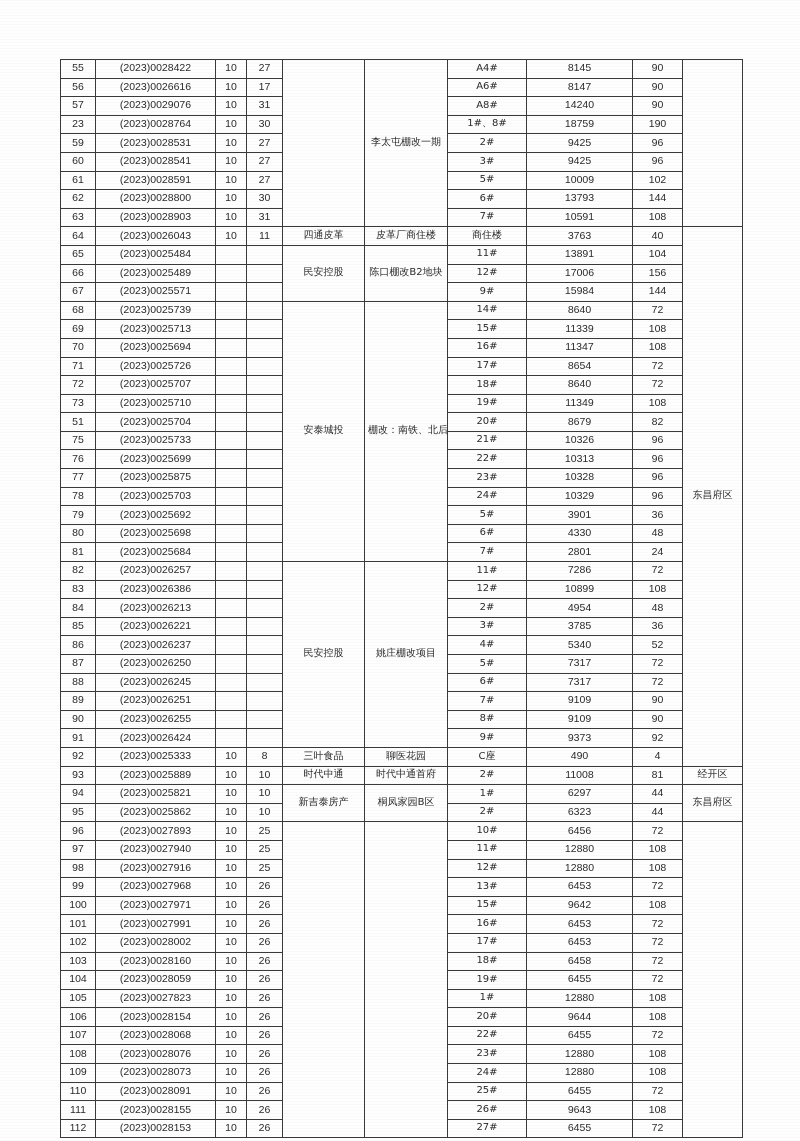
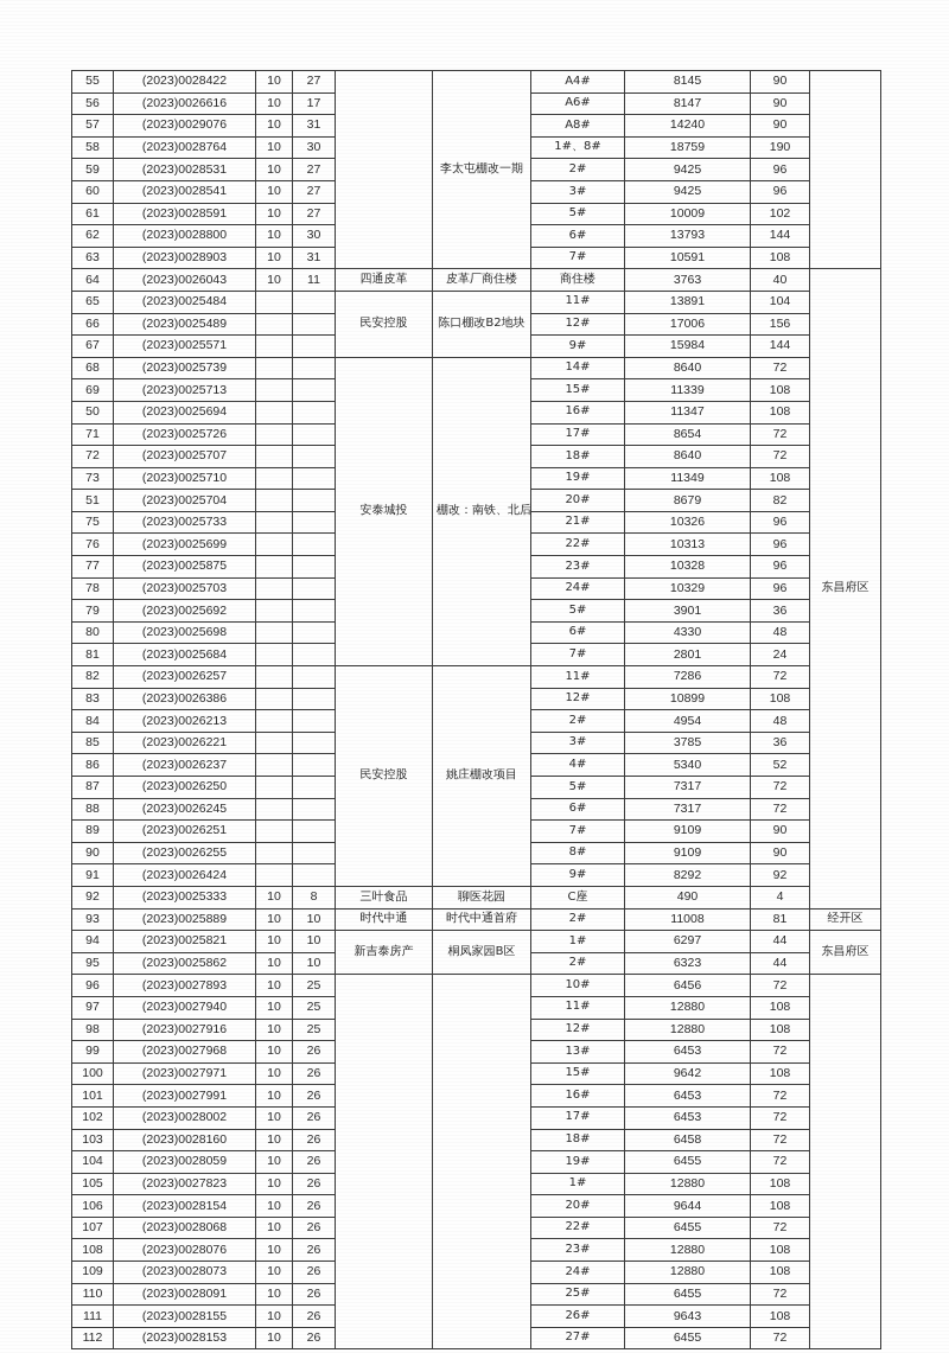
  55	(2023)0028422	10	27			李太屯棚改一期	A4#	8145	90
  56	(2023)0026616	10	17		A6#	8147	90
  57	(2023)0029076	10	31		A8#	14240	90
- 23	(2023)0028764	10	30		1#、8#	18759	190
+ 58	(2023)0028764	10	30		1#、8#	18759	190
  59	(2023)0028531	10	27		2#	9425	96
  60	(2023)0028541	10	27		3#	9425	96
  61	(2023)0028591	10	27		5#	10009	102
  62	(2023)0028800	10	30		6#	13793	144
  63	(2023)0028903	10	31		7#	10591	108
  64	(2023)0026043	10	11		四通皮革	皮革厂商住楼	商住楼	3763	40	东昌府区
  65	(2023)0025484				民安控股	陈口棚改B2地块	11#	13891	104
  66	(2023)0025489				12#	17006	156
  67	(2023)0025571				9#	15984	144
  68	(2023)0025739				安泰城投	棚改：南铁、北后	14#	8640	72
  69	(2023)0025713				15#	11339	108
- 70	(2023)0025694				16#	11347	108
+ 50	(2023)0025694				16#	11347	108
  71	(2023)0025726				17#	8654	72
  72	(2023)0025707				18#	8640	72
  73	(2023)0025710				19#	11349	108
  51	(2023)0025704				20#	8679	82
  75	(2023)0025733				21#	10326	96
  76	(2023)0025699				22#	10313	96
  77	(2023)0025875				23#	10328	96
  78	(2023)0025703				24#	10329	96
  79	(2023)0025692				5#	3901	36
  80	(2023)0025698				6#	4330	48
  81	(2023)0025684				7#	2801	24
  82	(2023)0026257				民安控股	姚庄棚改项目	11#	7286	72
  83	(2023)0026386				12#	10899	108
  84	(2023)0026213				2#	4954	48
  85	(2023)0026221				3#	3785	36
  86	(2023)0026237				4#	5340	52
  87	(2023)0026250				5#	7317	72
  88	(2023)0026245				6#	7317	72
  89	(2023)0026251				7#	9109	90
  90	(2023)0026255				8#	9109	90
- 91	(2023)0026424				9#	9373	92
+ 91	(2023)0026424				9#	8292	92
  92	(2023)0025333	10	8		三叶食品	聊医花园	C座	490	4
  93	(2023)0025889	10	10		时代中通	时代中通首府	2#	11008	81	经开区
  94	(2023)0025821	10	10		新吉泰房产	桐凤家园B区	1#	6297	44	东昌府区
  95	(2023)0025862	10	10		2#	6323	44
  96	(2023)0027893	10	25				10#	6456	72
  97	(2023)0027940	10	25		11#	12880	108
  98	(2023)0027916	10	25		12#	12880	108
  99	(2023)0027968	10	26		13#	6453	72
  100	(2023)0027971	10	26		15#	9642	108
  101	(2023)0027991	10	26		16#	6453	72
  102	(2023)0028002	10	26		17#	6453	72
  103	(2023)0028160	10	26		18#	6458	72
  104	(2023)0028059	10	26		19#	6455	72
  105	(2023)0027823	10	26		1#	12880	108
  106	(2023)0028154	10	26		20#	9644	108
  107	(2023)0028068	10	26		22#	6455	72
  108	(2023)0028076	10	26		23#	12880	108
  109	(2023)0028073	10	26		24#	12880	108
  110	(2023)0028091	10	26		25#	6455	72
  111	(2023)0028155	10	26		26#	9643	108
  112	(2023)0028153	10	26		27#	6455	72
